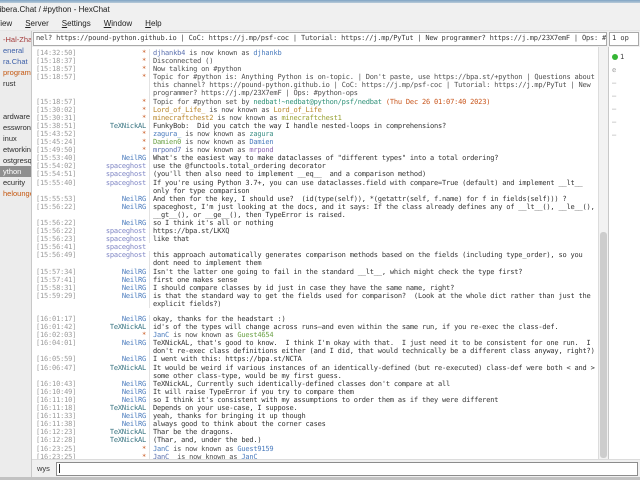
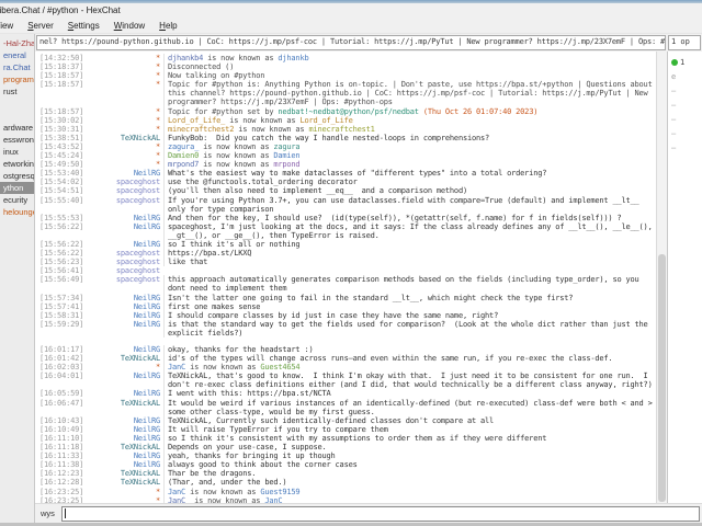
  ibera.Chat / #python - HexChat
  iew
  Server
  Settings
  Window
  Help
  -Hal-Zha
  eneral
  ra.Chat
  program
  rust
  ardware
  esswron
  inux
  etworkin
  ostgresq
  ython
  ecurity
  heloung
  nel? https://pound-python.github.io | CoC: https://j.mp/psf-coc | Tutorial: https://j.mp/PyTut | New programmer? https://j.mp/23X7emF | Ops: #
  1 op
  [14:32:50]
  *
  djhankb4 is now known as djhankb
  [15:18:57]
  *
  Now talking on #python
  [15:18:57]
  *
  Topic for #python is: Anything Python is on-topic. | Don't paste, use https://bpa.st/+python | Questions about this channel? https://pound-python.github.io | CoC: https://j.mp/psf-coc | Tutorial: https://j.mp/PyTut | New programmer? https://j.mp/23X7emF | Ops: #python-ops
  [15:18:57]
  *
- Topic for #python set by nedbat!~nedbat@python/psf/nedbat (Thu Dec 26 01:07:40 2023)
+ Topic for #python set by nedbat!~nedbat@python/psf/nedbat (Thu Oct 26 01:07:40 2023)
  [15:30:02]
  *
  Lord_of_Life_ is now known as Lord_of_Life
  [15:30:31]
  *
  minecraftchest2 is now known as minecraftchest1
  [15:38:51]
  TeXNickAL
  FunkyBob: Did you catch the way I handle nested-loops in comprehensions?
  [15:43:52]
  *
  zagura_ is now known as zagura
  [15:45:24]
  *
  Damien0 is now known as Damien
  [15:49:50]
  *
  mrpond7 is now known as mrpond
  [15:53:40]
  NeilRG
  What's the easiest way to make dataclasses of "different types" into a total ordering?
  [15:54:02]
  spaceghost
  use the @functools.total_ordering decorator
  [15:54:51]
  spaceghost
  (you'll then also need to implement __eq__ and a comparison method)
  [15:55:40]
  spaceghost
  If you're using Python 3.7+, you can use dataclasses.field with compare=True (default) and implement __lt__ only for type comparison
  [15:55:53]
  NeilRG
  And then for the key, I should use? (id(type(self)), *(getattr(self, f.name) for f in fields(self))) ?
  [15:56:22]
  NeilRG
  spaceghost, I'm just looking at the docs, and it says: If the class already defines any of __lt__(), __le__(), __gt__(), or __ge__(), then TypeError is raised.
  [15:56:22]
  NeilRG
  so I think it's all or nothing
  [15:56:22]
  spaceghost
  https://bpa.st/LKXQ
  [15:56:23]
  spaceghost
  like that
  [15:56:41]
  spaceghost
  [15:56:49]
  spaceghost
  this approach automatically generates comparison methods based on the fields (including type_order), so you dont need to implement them
  [15:57:34]
  NeilRG
  Isn't the latter one going to fail in the standard __lt__, which might check the type first?
  [15:57:41]
  NeilRG
  first one makes sense
  [15:58:31]
  NeilRG
  I should compare classes by id just in case they have the same name, right?
  [15:59:29]
  NeilRG
  is that the standard way to get the fields used for comparison? (Look at the whole dict rather than just the explicit fields?)
  [16:01:17]
  NeilRG
  okay, thanks for the headstart :)
  [16:01:42]
  TeXNickAL
  id's of the types will change across runs—and even within the same run, if you re-exec the class-def.
  [16:02:03]
  *
  JanC is now known as Guest4654
  [16:04:01]
  NeilRG
  TeXNickAL, that's good to know. I think I'm okay with that. I just need it to be consistent for one run. I don't re-exec class definitions either (and I did, that would technically be a different class anyway, right?)
  [16:05:59]
  NeilRG
  I went with this: https://bpa.st/NCTA
  [16:06:47]
  TeXNickAL
  It would be weird if various instances of an identically-defined (but re-executed) class-def were both < and > some other class-type, would be my first guess.
  [16:10:43]
  NeilRG
  TeXNickAL, Currently such identically-defined classes don't compare at all
  [16:10:49]
  NeilRG
  It will raise TypeError if you try to compare them
  [16:11:10]
  NeilRG
  so I think it's consistent with my assumptions to order them as if they were different
  [16:11:18]
  TeXNickAL
  Depends on your use-case, I suppose.
  [16:11:33]
  NeilRG
  yeah, thanks for bringing it up though
  [16:11:38]
  NeilRG
  always good to think about the corner cases
  [16:12:23]
  TeXNickAL
  Thar be the dragons.
  [16:12:28]
  TeXNickAL
  (Thar, and, under the bed.)
  [16:23:25]
  *
  JanC is now known as Guest9159
  [16:23:25]
  *
  JanC_ is now known as JanC
  1
  e
  –
  –
  –
  –
  –
  wys
